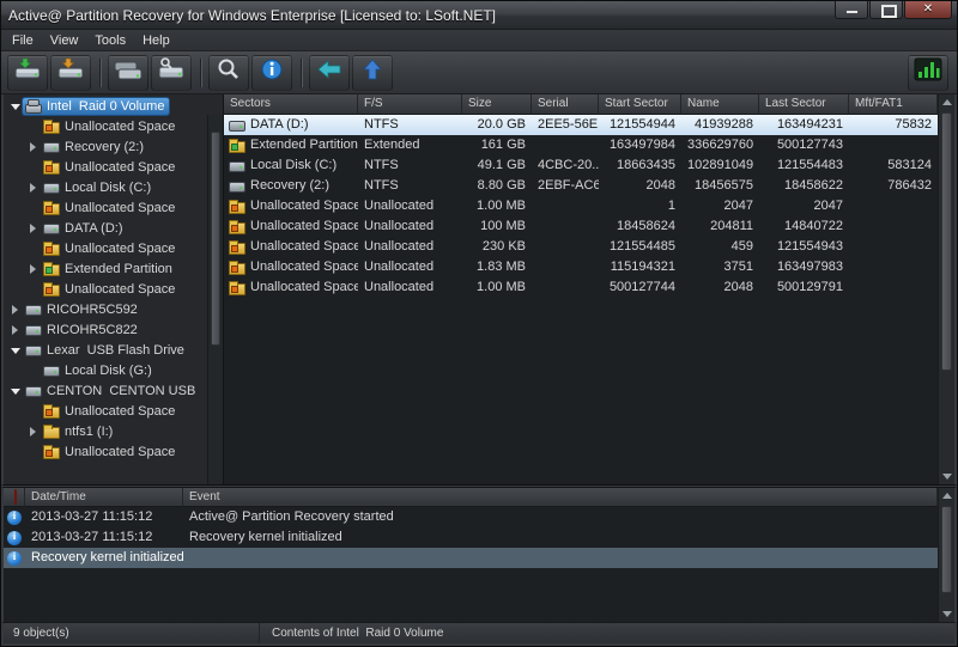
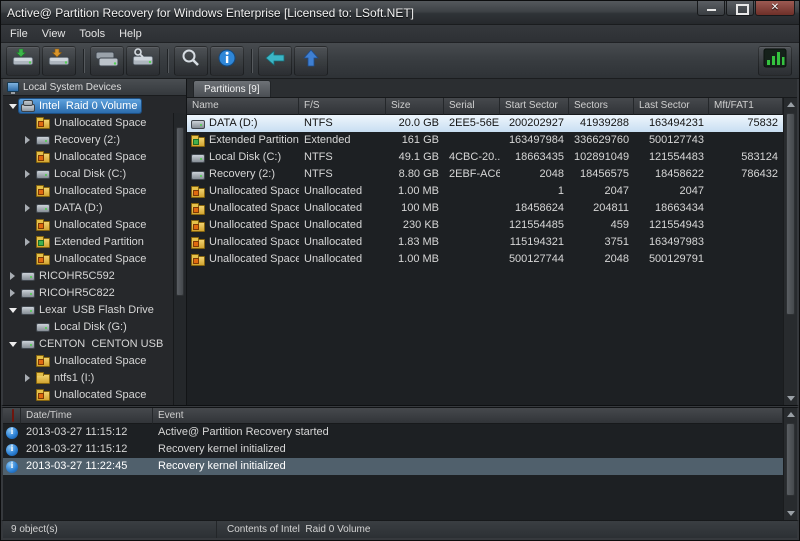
  Active@ Partition Recovery for Windows Enterprise [Licensed to: LSoft.NET]
  File
  View
  Tools
  Help
+ Local System Devices
  Intel Raid 0 Volume
  Unallocated Space
  Recovery (2:)
  Unallocated Space
  Local Disk (C:)
  Unallocated Space
  DATA (D:)
  Unallocated Space
  Extended Partition
  Unallocated Space
  RICOHR5C592
  RICOHR5C822
  Lexar USB Flash Drive
  Local Disk (G:)
  CENTON CENTON USB
  Unallocated Space
  ntfs1 (I:)
  Unallocated Space
+ Partitions [9]
- Sectors
+ Name
  F/S
  Size
  Serial
  Start Sector
- Name
+ Sectors
  Last Sector
  Mft/FAT1
  DATA (D:)
  NTFS
  20.0 GB
  2EE5-56E
- 121554944
+ 200202927
  41939288
  163494231
  75832
  Extended Partition
  Extended
  161 GB
  163497984
  336629760
  500127743
  Local Disk (C:)
  NTFS
  49.1 GB
  4CBC-20..
  18663435
  102891049
  121554483
  583124
  Recovery (2:)
  NTFS
  8.80 GB
  2EBF-AC6
  2048
  18456575
  18458622
  786432
  Unallocated Space
  Unallocated
  1.00 MB
  1
  2047
  2047
  Unallocated Space
  Unallocated
  100 MB
  18458624
  204811
- 14840722
+ 18663434
  Unallocated Space
  Unallocated
  230 KB
  121554485
  459
  121554943
  Unallocated Space
  Unallocated
  1.83 MB
  115194321
  3751
  163497983
  Unallocated Space
  Unallocated
  1.00 MB
  500127744
  2048
  500129791
  Date/Time
  Event
  2013-03-27 11:15:12
  Active@ Partition Recovery started
  2013-03-27 11:15:12
  Recovery kernel initialized
+ 2013-03-27 11:22:45
  Recovery kernel initialized
  9 object(s)
  Contents of Intel Raid 0 Volume
